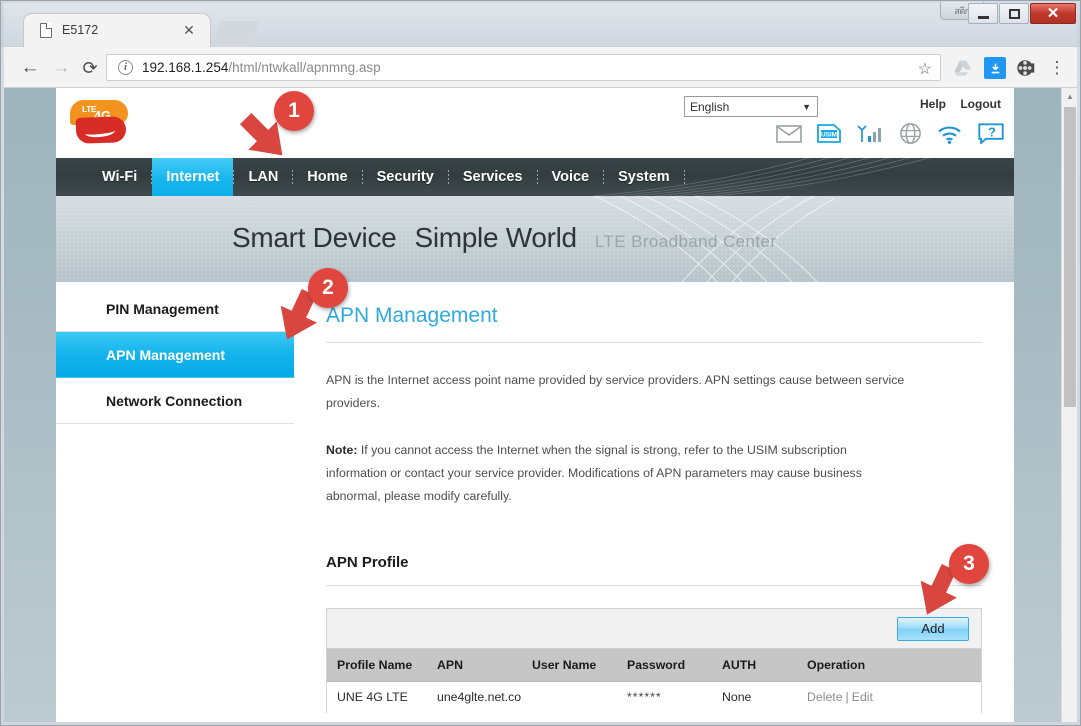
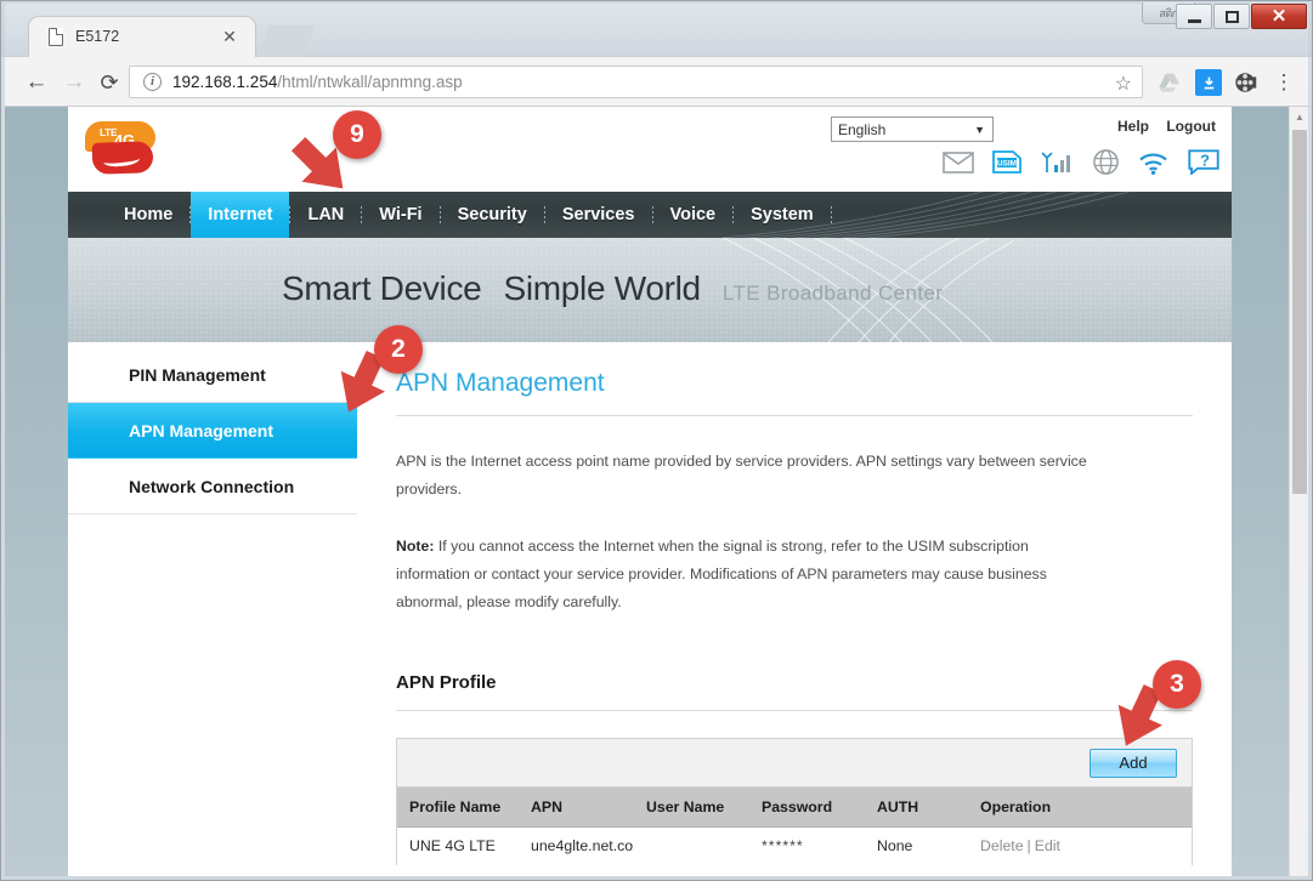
  E5172
  ✕
  สติ
  ✕
  ←
  →
  ⟳
  i
  192.168.1.254/html/ntwkall/apnmng.asp
  ☆
  ⋮
  4G
  LTE
  English
  ▼
  Help Logout
  ?
- Wi-Fi
+ Home
  Internet
  LAN
- Home
+ Wi-Fi
  Security
  Services
  Voice
  System
  Smart Device Simple World LTE Broadband Center
  PIN Management
  APN Management
  Network Connection
  APN Management
- APN is the Internet access point name provided by service providers. APN settings cause between service providers.
+ APN is the Internet access point name provided by service providers. APN settings vary between service providers.
  Note: If you cannot access the Internet when the signal is strong, refer to the USIM subscription information or contact your service provider. Modifications of APN parameters may cause business abnormal, please modify carefully.
  APN Profile
  Add
  Profile Name	APN	User Name	Password	AUTH	Operation
  UNE 4G LTE	une4glte.net.co		******	None	Delete | Edit
  ▲
- 1
+ 9
  2
  3
